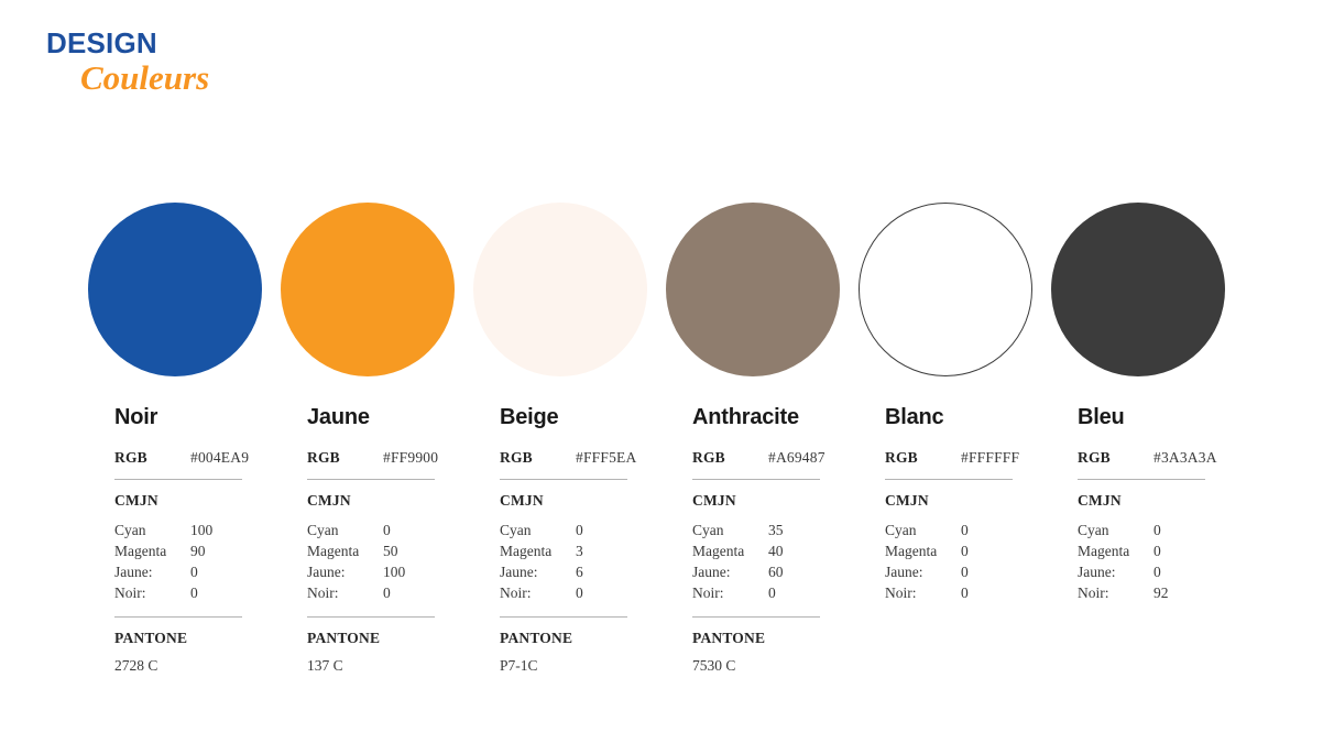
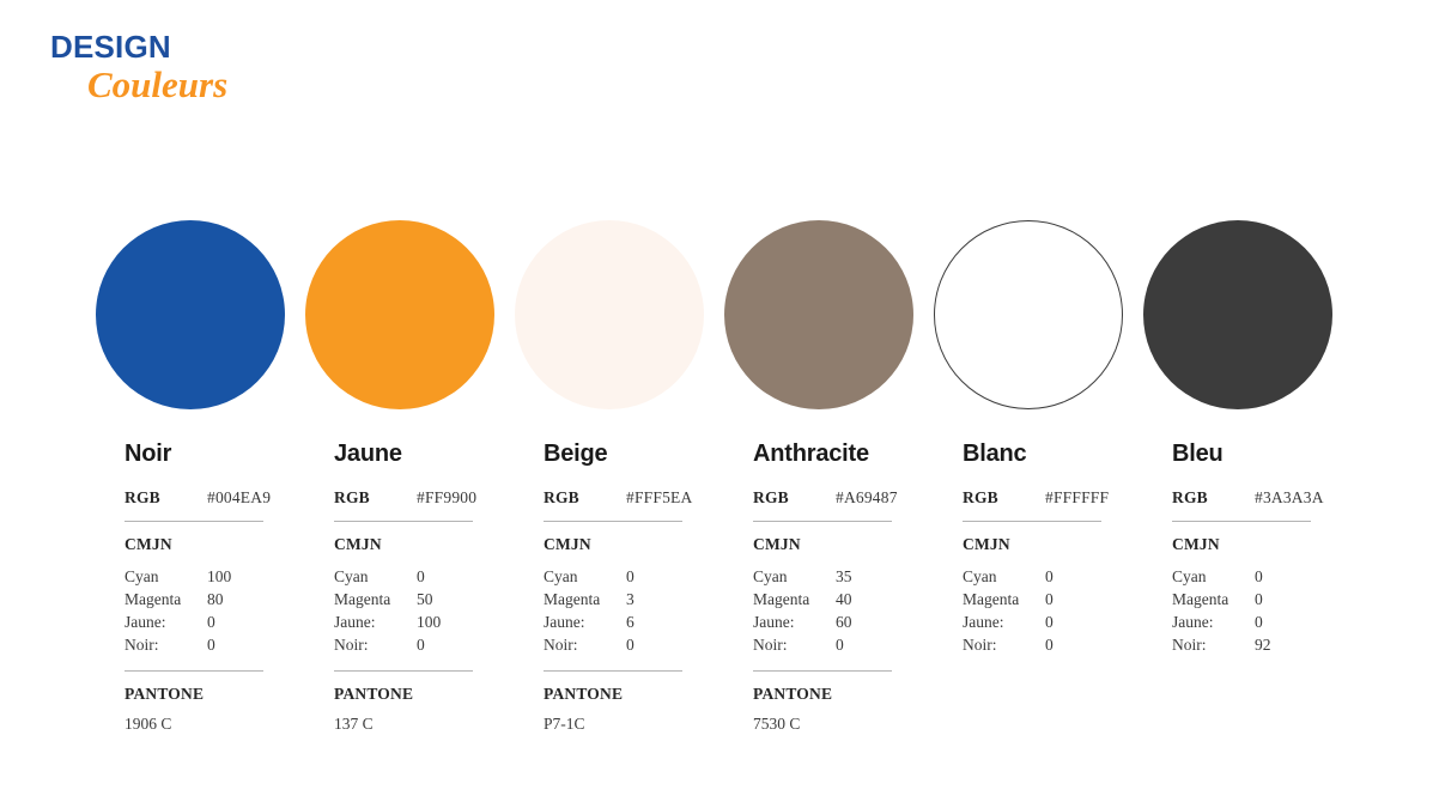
  DESIGN
  Couleurs
  Noir
  RGB
  #004EA9
  CMJN
  Cyan
  100
  Magenta
- 90
+ 80
  Jaune:
  0
  Noir:
  0
  PANTONE
- 2728 C
+ 1906 C
  Jaune
  RGB
  #FF9900
  CMJN
  Cyan
  0
  Magenta
  50
  Jaune:
  100
  Noir:
  0
  PANTONE
  137 C
  Beige
  RGB
  #FFF5EA
  CMJN
  Cyan
  0
  Magenta
  3
  Jaune:
  6
  Noir:
  0
  PANTONE
  P7-1C
  Anthracite
  RGB
  #A69487
  CMJN
  Cyan
  35
  Magenta
  40
  Jaune:
  60
  Noir:
  0
  PANTONE
  7530 C
  Blanc
  RGB
  #FFFFFF
  CMJN
  Cyan
  0
  Magenta
  0
  Jaune:
  0
  Noir:
  0
  Bleu
  RGB
  #3A3A3A
  CMJN
  Cyan
  0
  Magenta
  0
  Jaune:
  0
  Noir:
  92
